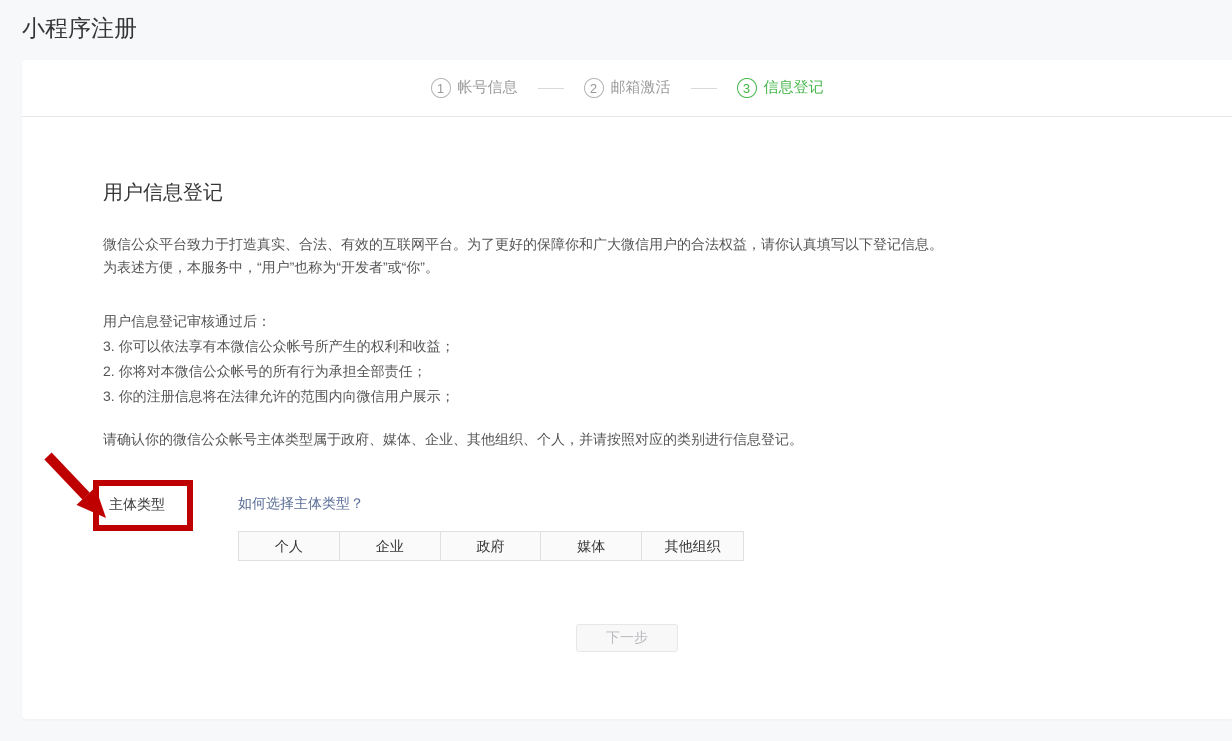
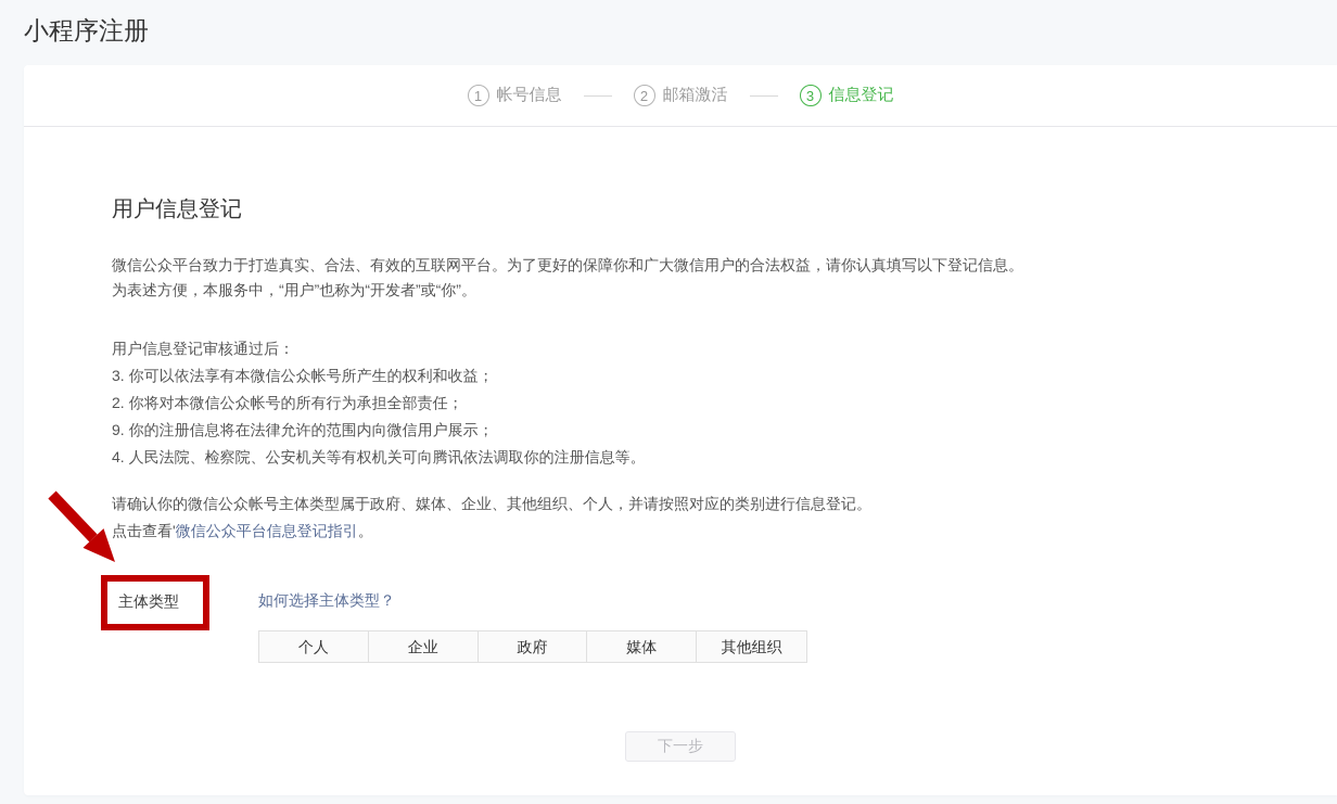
  小程序注册
  1
  帐号信息
  2
  邮箱激活
  3
  信息登记
  用户信息登记
  微信公众平台致力于打造真实、合法、有效的互联网平台。为了更好的保障你和广大微信用户的合法权益，请你认真填写以下登记信息。
  为表述方便，本服务中，“用户”也称为“开发者”或“你”。
  用户信息登记审核通过后：
  3. 你可以依法享有本微信公众帐号所产生的权利和收益；
  2. 你将对本微信公众帐号的所有行为承担全部责任；
- 3. 你的注册信息将在法律允许的范围内向微信用户展示；
+ 9. 你的注册信息将在法律允许的范围内向微信用户展示；
+ 4. 人民法院、检察院、公安机关等有权机关可向腾讯依法调取你的注册信息等。
  请确认你的微信公众帐号主体类型属于政府、媒体、企业、其他组织、个人，并请按照对应的类别进行信息登记。
+ 点击查看'微信公众平台信息登记指引。
  主体类型
  如何选择主体类型？
  个人
  企业
  政府
  媒体
  其他组织
  下一步
